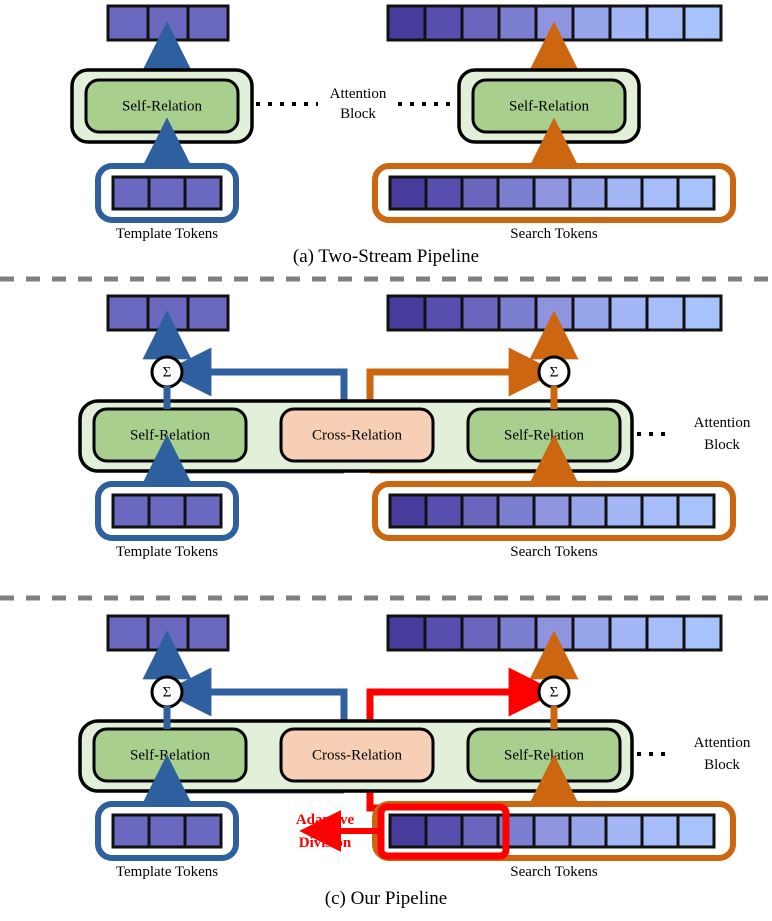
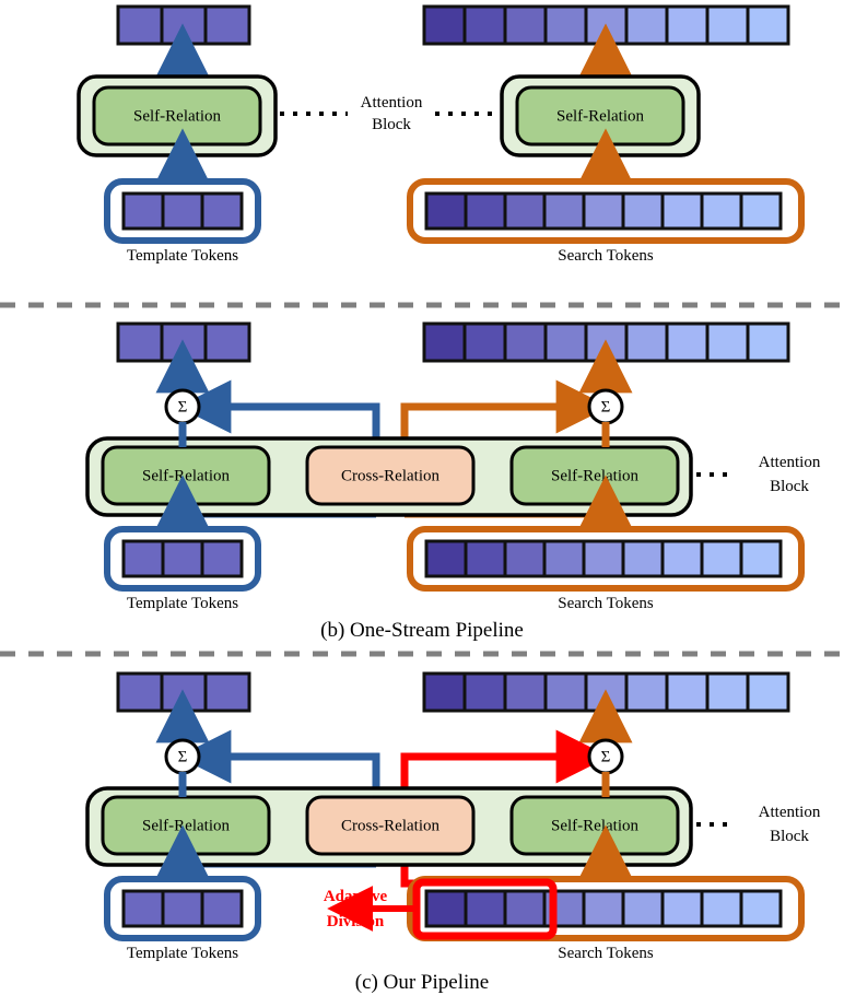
  Self-Relation
  Self-Relation
  Attention
  Block
  Template Tokens
  Search Tokens
- (a) Two-Stream Pipeline
  Σ
  Σ
  Self-Relation
  Cross-Relation
  Self-Relation
  Attention
  Block
  Template Tokens
  Search Tokens
+ (b) One-Stream Pipeline
  Σ
  Σ
  Self-Relation
  Cross-Relation
  Self-Relation
  Attention
  Block
  Template Tokens
  Search Tokens
  Adaptive
  Division
  (c) Our Pipeline
